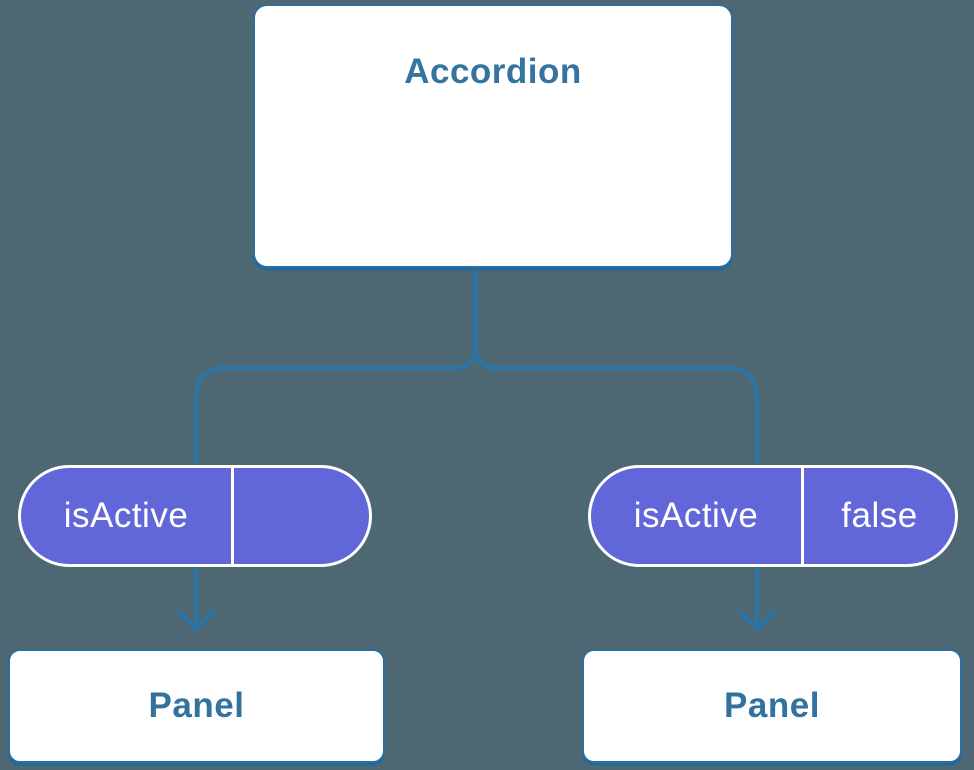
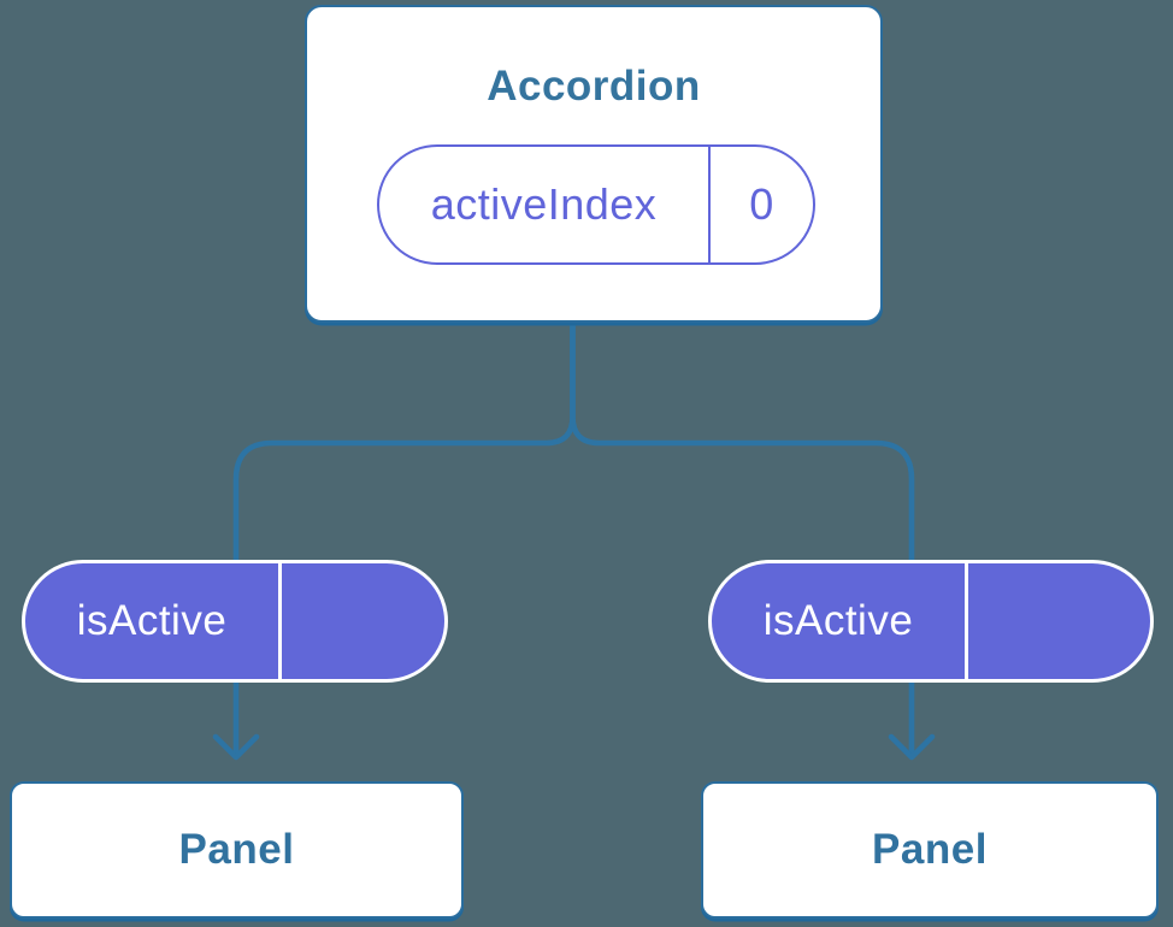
  Accordion
+ activeIndex
+ 0
  isActive
  isActive
- false
  Panel
  Panel
